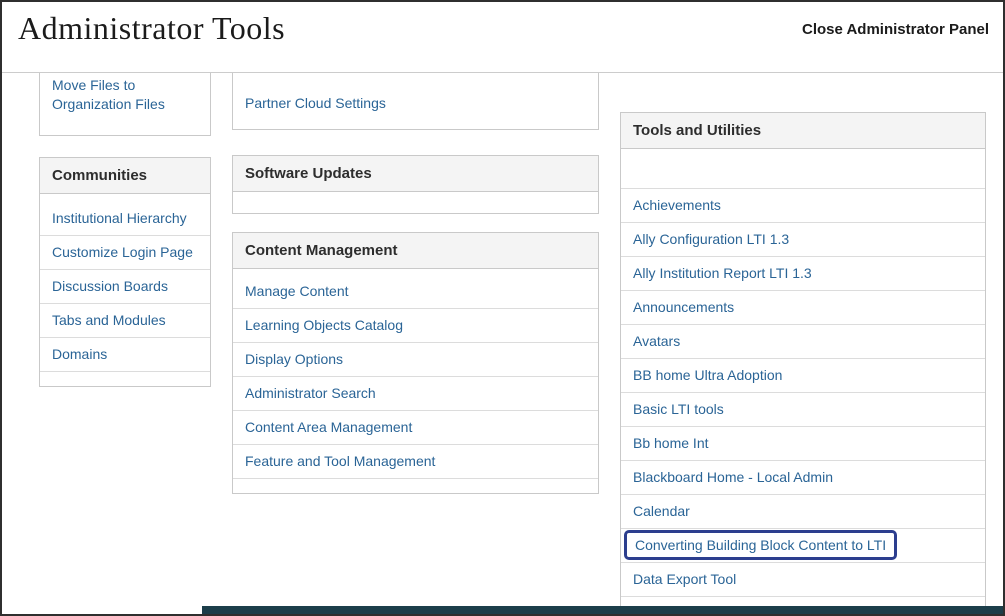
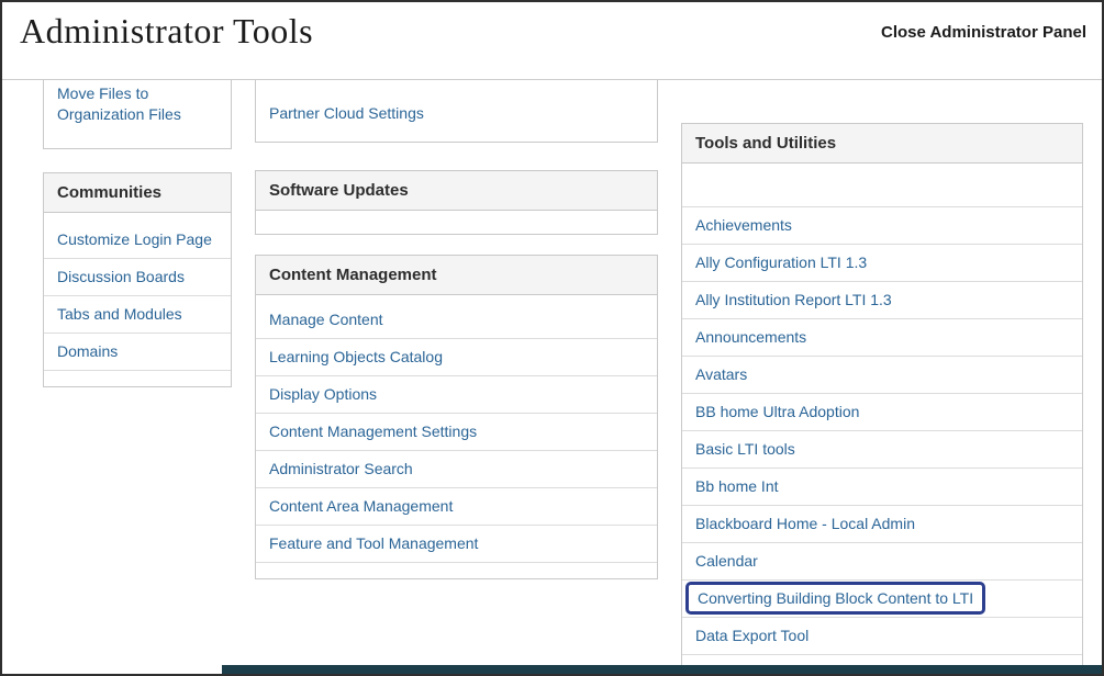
  Administrator Tools
  Close Administrator Panel
  Move Files to Organization Files
  Communities
- Institutional Hierarchy
  Customize Login Page
  Discussion Boards
  Tabs and Modules
  Domains
  Partner Cloud Settings
  Software Updates
  Content Management
  Manage Content
  Learning Objects Catalog
  Display Options
+ Content Management Settings
  Administrator Search
  Content Area Management
  Feature and Tool Management
  Tools and Utilities
  Achievements
  Ally Configuration LTI 1.3
  Ally Institution Report LTI 1.3
  Announcements
  Avatars
  BB home Ultra Adoption
  Basic LTI tools
  Bb home Int
  Blackboard Home - Local Admin
  Calendar
  Converting Building Block Content to LTI
  Data Export Tool
